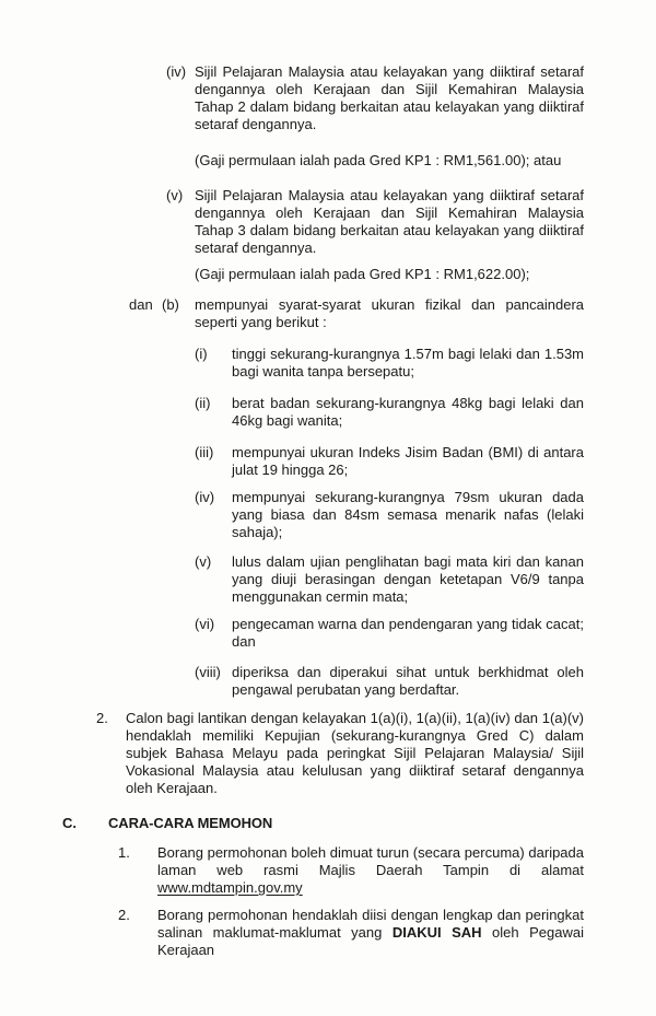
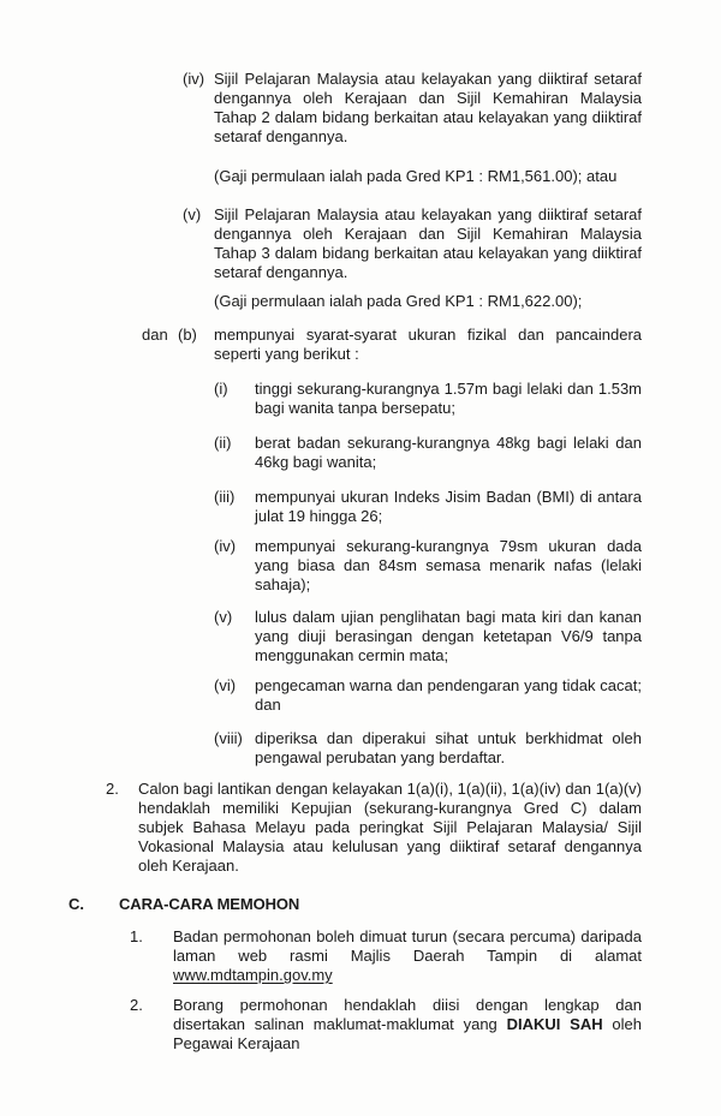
  (iv)
  Sijil Pelajaran Malaysia atau kelayakan yang diiktiraf setaraf dengannya oleh Kerajaan dan Sijil Kemahiran Malaysia Tahap 2 dalam bidang berkaitan atau kelayakan yang diiktiraf setaraf dengannya.
  (Gaji permulaan ialah pada Gred KP1 : RM1,561.00); atau
  (v)
  Sijil Pelajaran Malaysia atau kelayakan yang diiktiraf setaraf dengannya oleh Kerajaan dan Sijil Kemahiran Malaysia Tahap 3 dalam bidang berkaitan atau kelayakan yang diiktiraf setaraf dengannya.
  (Gaji permulaan ialah pada Gred KP1 : RM1,622.00);
  dan
  (b)
  mempunyai syarat-syarat ukuran fizikal dan pancaindera seperti yang berikut :
  (i)
  tinggi sekurang-kurangnya 1.57m bagi lelaki dan 1.53m bagi wanita tanpa bersepatu;
  (ii)
  berat badan sekurang-kurangnya 48kg bagi lelaki dan 46kg bagi wanita;
  (iii)
  mempunyai ukuran Indeks Jisim Badan (BMI) di antara julat 19 hingga 26;
  (iv)
  mempunyai sekurang-kurangnya 79sm ukuran dada yang biasa dan 84sm semasa menarik nafas (lelaki sahaja);
  (v)
  lulus dalam ujian penglihatan bagi mata kiri dan kanan yang diuji berasingan dengan ketetapan V6/9 tanpa menggunakan cermin mata;
  (vi)
  pengecaman warna dan pendengaran yang tidak cacat; dan
  (viii)
  diperiksa dan diperakui sihat untuk berkhidmat oleh pengawal perubatan yang berdaftar.
  2.
  Calon bagi lantikan dengan kelayakan 1(a)(i), 1(a)(ii), 1(a)(iv) dan 1(a)(v) hendaklah memiliki Kepujian (sekurang-kurangnya Gred C) dalam subjek Bahasa Melayu pada peringkat Sijil Pelajaran Malaysia/ Sijil Vokasional Malaysia atau kelulusan yang diiktiraf setaraf dengannya oleh Kerajaan.
  C.
  CARA-CARA MEMOHON
  1.
- Borang permohonan boleh dimuat turun (secara percuma) daripada laman web rasmi Majlis Daerah Tampin di alamat
+ Badan permohonan boleh dimuat turun (secara percuma) daripada laman web rasmi Majlis Daerah Tampin di alamat
  www.mdtampin.gov.my
  2.
- Borang permohonan hendaklah diisi dengan lengkap dan peringkat salinan maklumat-maklumat yang DIAKUI SAH oleh Pegawai Kerajaan
+ Borang permohonan hendaklah diisi dengan lengkap dan disertakan salinan maklumat-maklumat yang DIAKUI SAH oleh Pegawai Kerajaan
